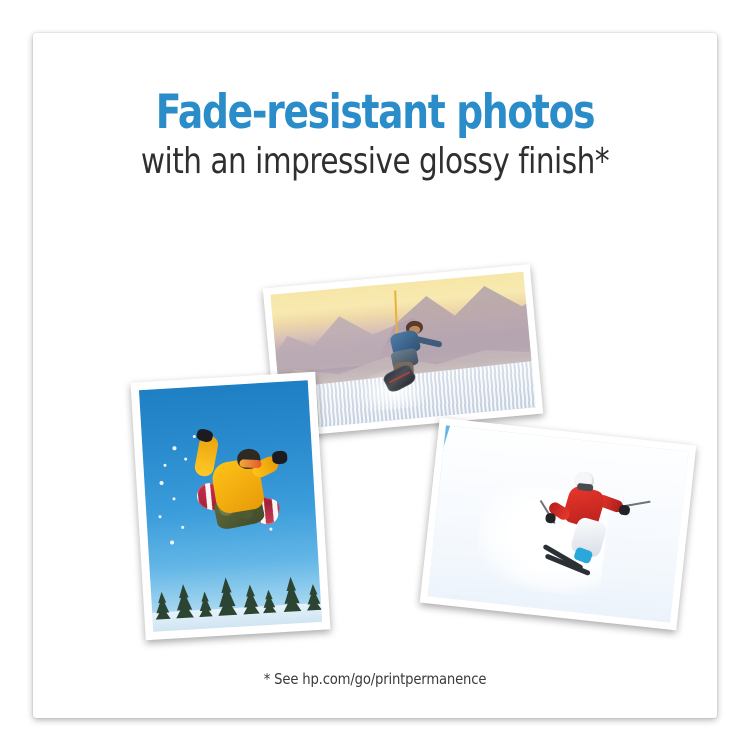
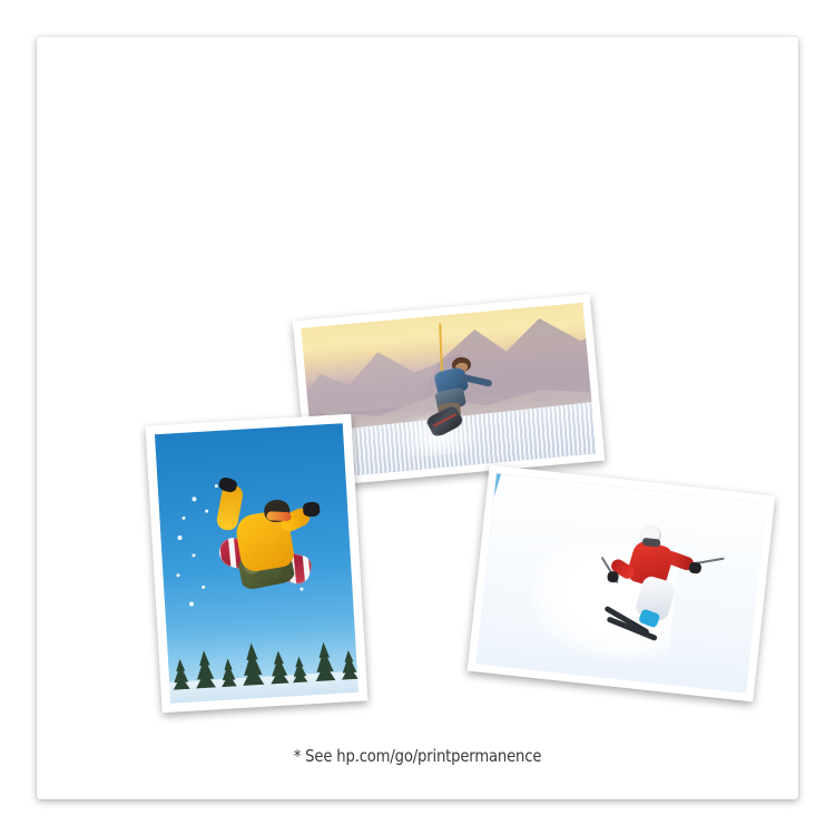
- Fade-resistant photos
- with an impressive glossy finish*
  * See hp.com/go/printpermanence
